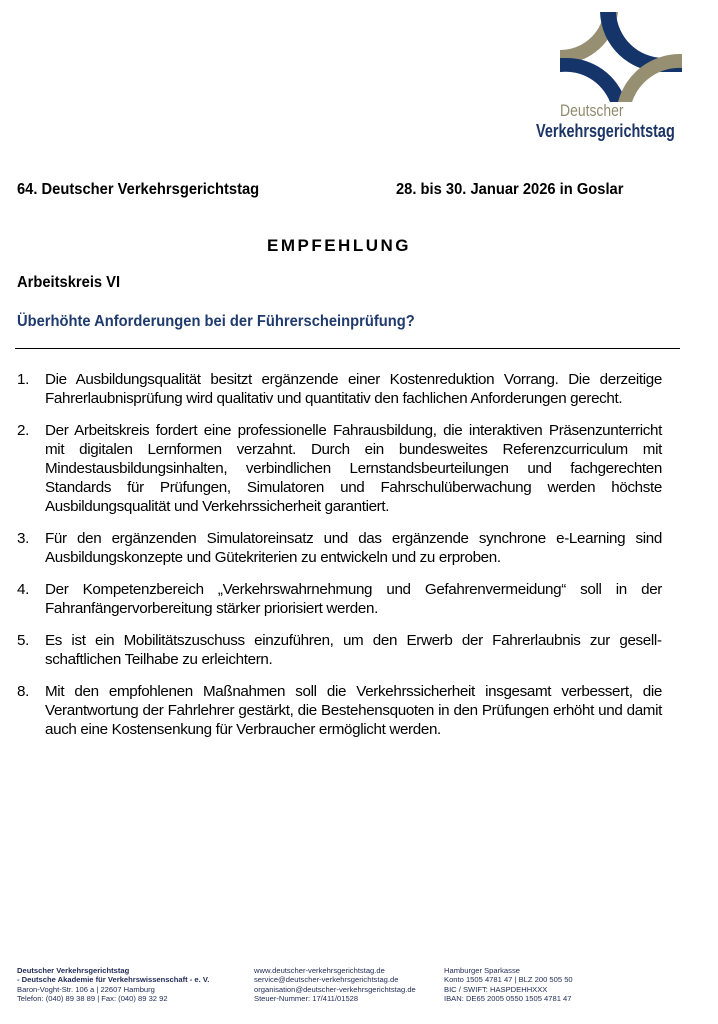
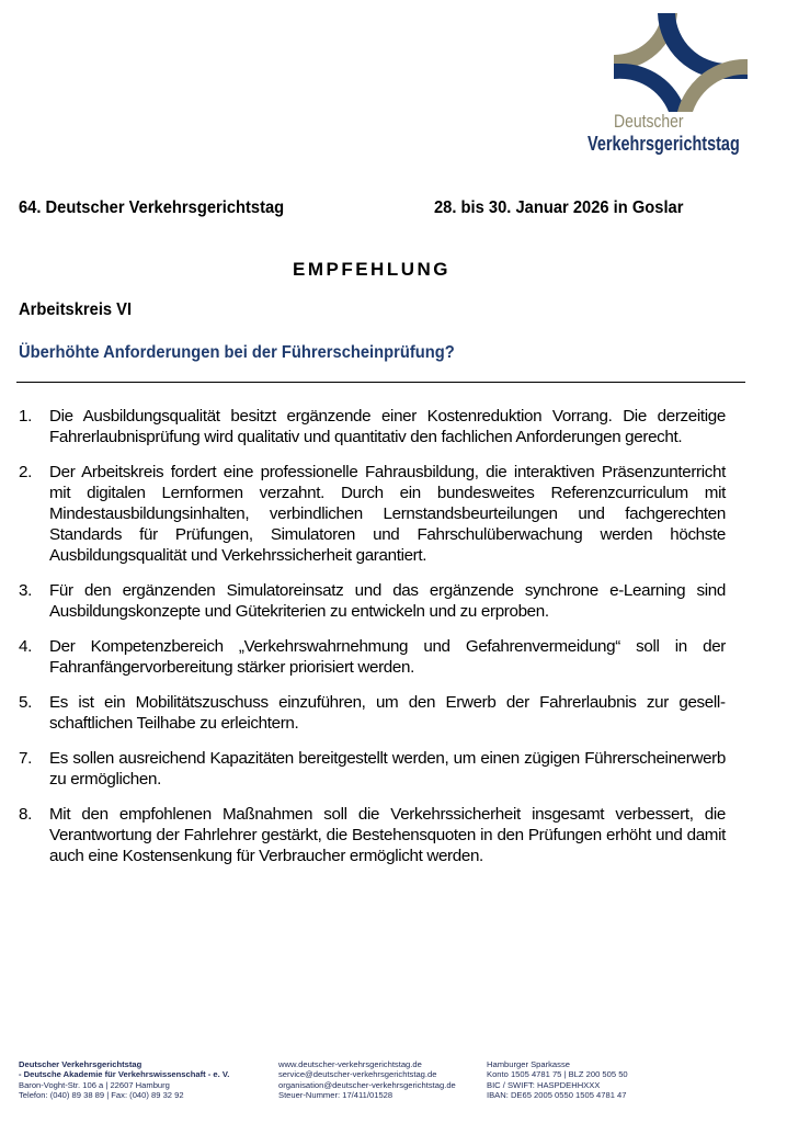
  Deutscher
  Verkehrsgerichtstag
  64. Deutscher Verkehrsgerichtstag
  28. bis 30. Januar 2026 in Goslar
  EMPFEHLUNG
  Arbeitskreis VI
  Überhöhte Anforderungen bei der Führerscheinprüfung?
  1.
  Die Ausbildungsqualität besitzt ergänzende einer Kostenreduktion Vorrang. Die derzei­tige Fahrerlaubnisprüfung wird qualitativ und quantitativ den fachlichen Anforderungen gerecht.
  2.
  Der Arbeitskreis fordert eine professionelle Fahrausbildung, die interaktiven Präsenzun­terricht mit digitalen Lernformen verzahnt. Durch ein bundesweites Referenzcurriculum mit Mindestausbildungsinhalten, verbindlichen Lernstandsbeurteilungen und fachge­rechten Standards für Prüfungen, Simulatoren und Fahrschulüberwachung werden höchste Ausbildungsqualität und Verkehrssicherheit garantiert.
  3.
  Für den ergänzenden Simulatoreinsatz und das ergänzende synchrone e-Learning sind Ausbildungskonzepte und Gütekriterien zu entwickeln und zu erproben.
  4.
  Der Kompetenzbereich „Verkehrswahrnehmung und Gefahrenvermeidung“ soll in der Fahranfängervorbereitung stärker priorisiert werden.
  5.
  Es ist ein Mobilitätszuschuss einzuführen, um den Erwerb der Fahrerlaubnis zur gesell­chaftlichen Teilhabe zu erleichtern.
+ 7.
+ Es sollen ausreichend Kapazitäten bereitgestellt werden, um einen zügigen Führer­scheinerwerb zu ermöglichen.
  8.
  Mit den empfohlenen Maßnahmen soll die Verkehrssicherheit insgesamt verbessert, die Verantwortung der Fahrlehrer gestärkt, die Bestehensquoten in den Prüfungen erhöht und damit auch eine Kostensenkung für Verbraucher ermöglicht werden.
  Deutscher Verkehrsgerichtstag
  - Deutsche Akademie für Verkehrswissenschaft - e. V.
  Baron-Voght-Str. 106 a | 22607 Hamburg
  Telefon: (040) 89 38 89 | Fax: (040) 89 32 92
  www.deutscher-verkehrsgerichtstag.de
  service@deutscher-verkehrsgerichtstag.de
  organisation@deutscher-verkehrsgerichtstag.de
  Steuer-Nummer: 17/411/01528
  Hamburger Sparkasse
- Konto 1505 4781 47 | BLZ 200 505 50
+ Konto 1505 4781 75 | BLZ 200 505 50
  BIC / SWIFT: HASPDEHHXXX
  IBAN: DE65 2005 0550 1505 4781 47
